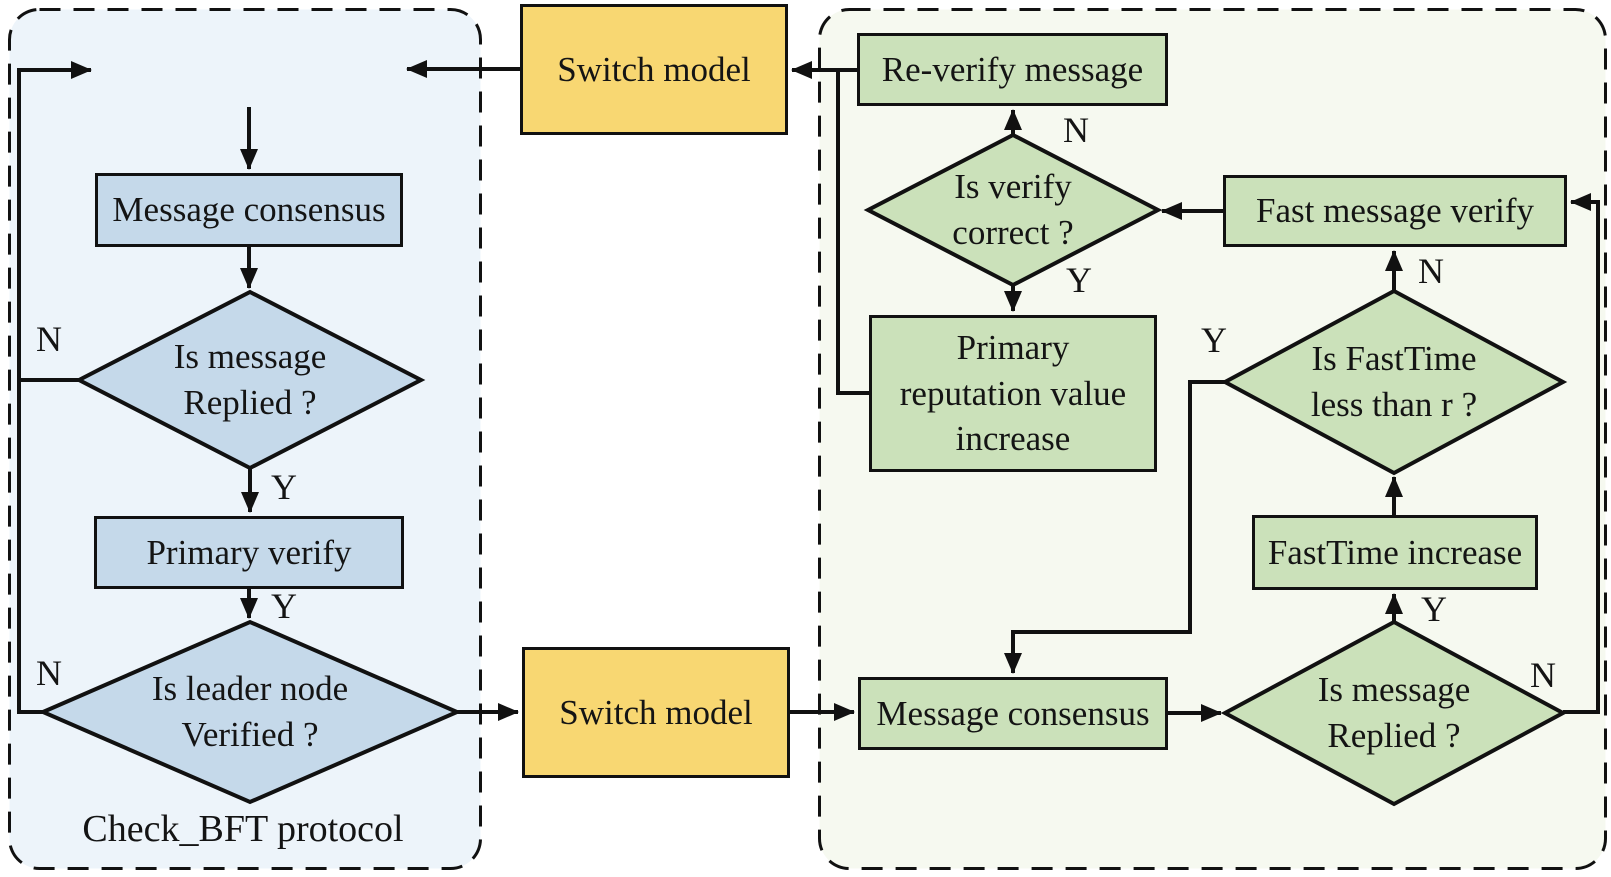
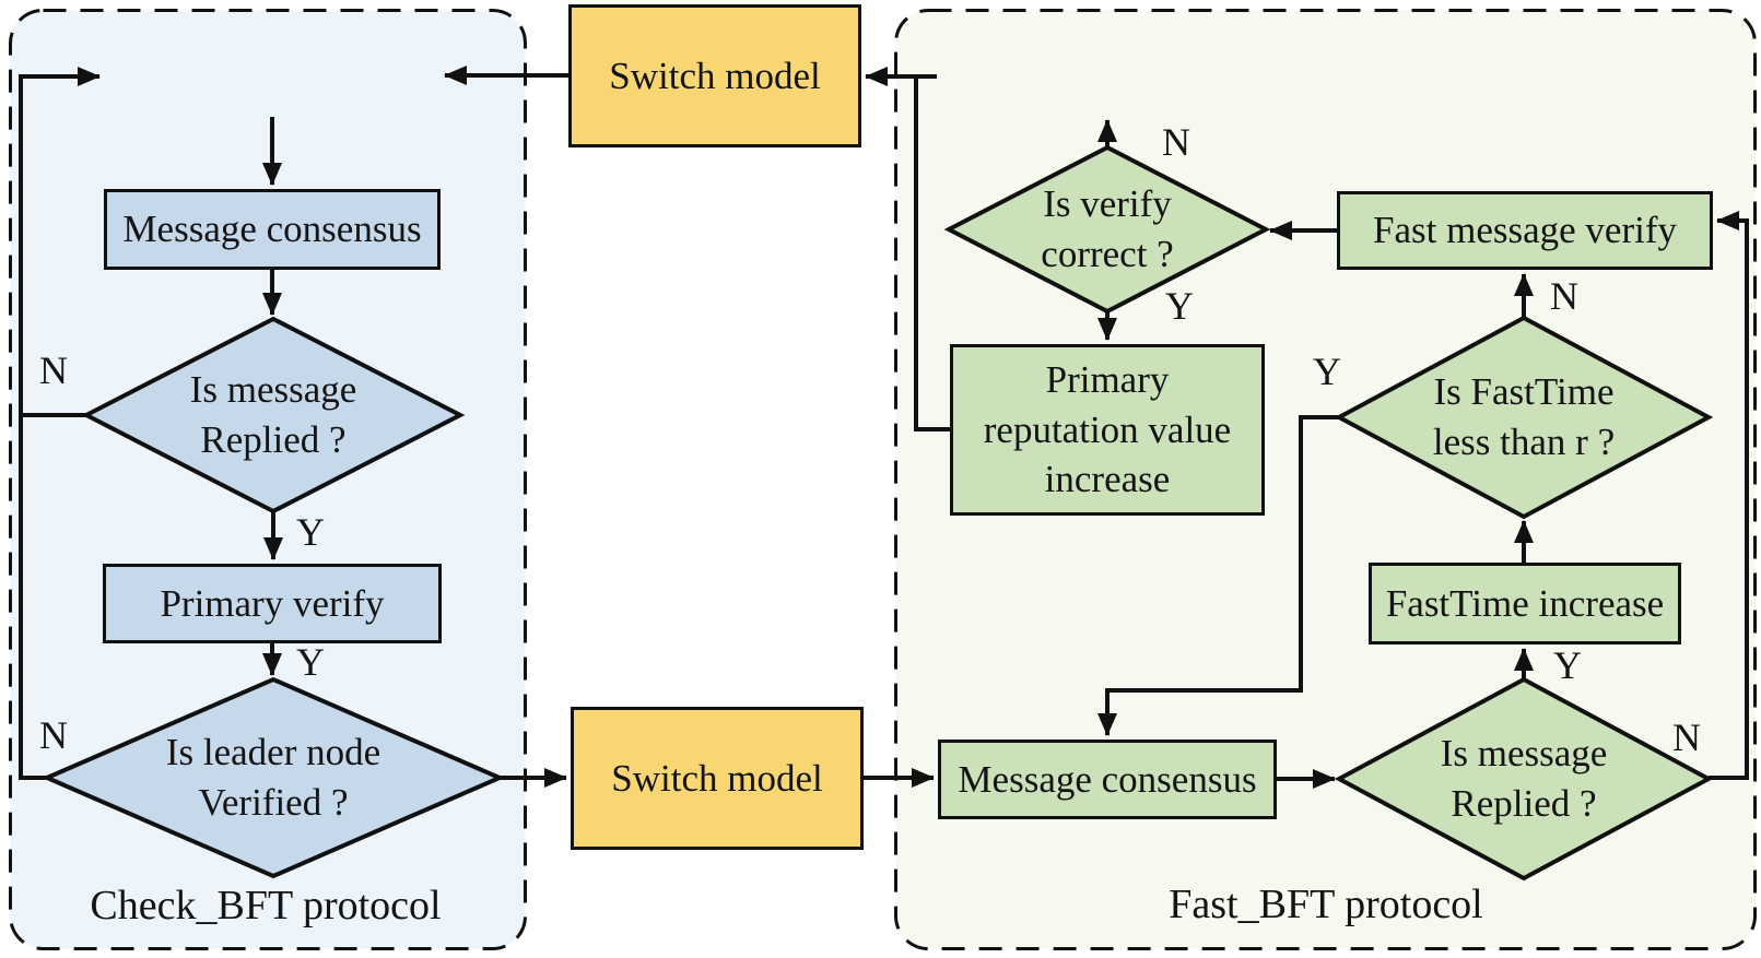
  Message consensus
  Primary verify
  Switch model
  Switch model
- Re-verify message
  Primary
  reputation value
  increase
  Fast message verify
  FastTime increase
  Message consensus
  Is message
  Replied ?
  Is leader node
  Verified ?
  Is verify
  correct ?
  Is FastTime
  less than r ?
  Is message
  Replied ?
  N
  N
  Y
  Y
  N
  Y
  Y
  N
  Y
  N
  Check_BFT protocol
+ Fast_BFT protocol
